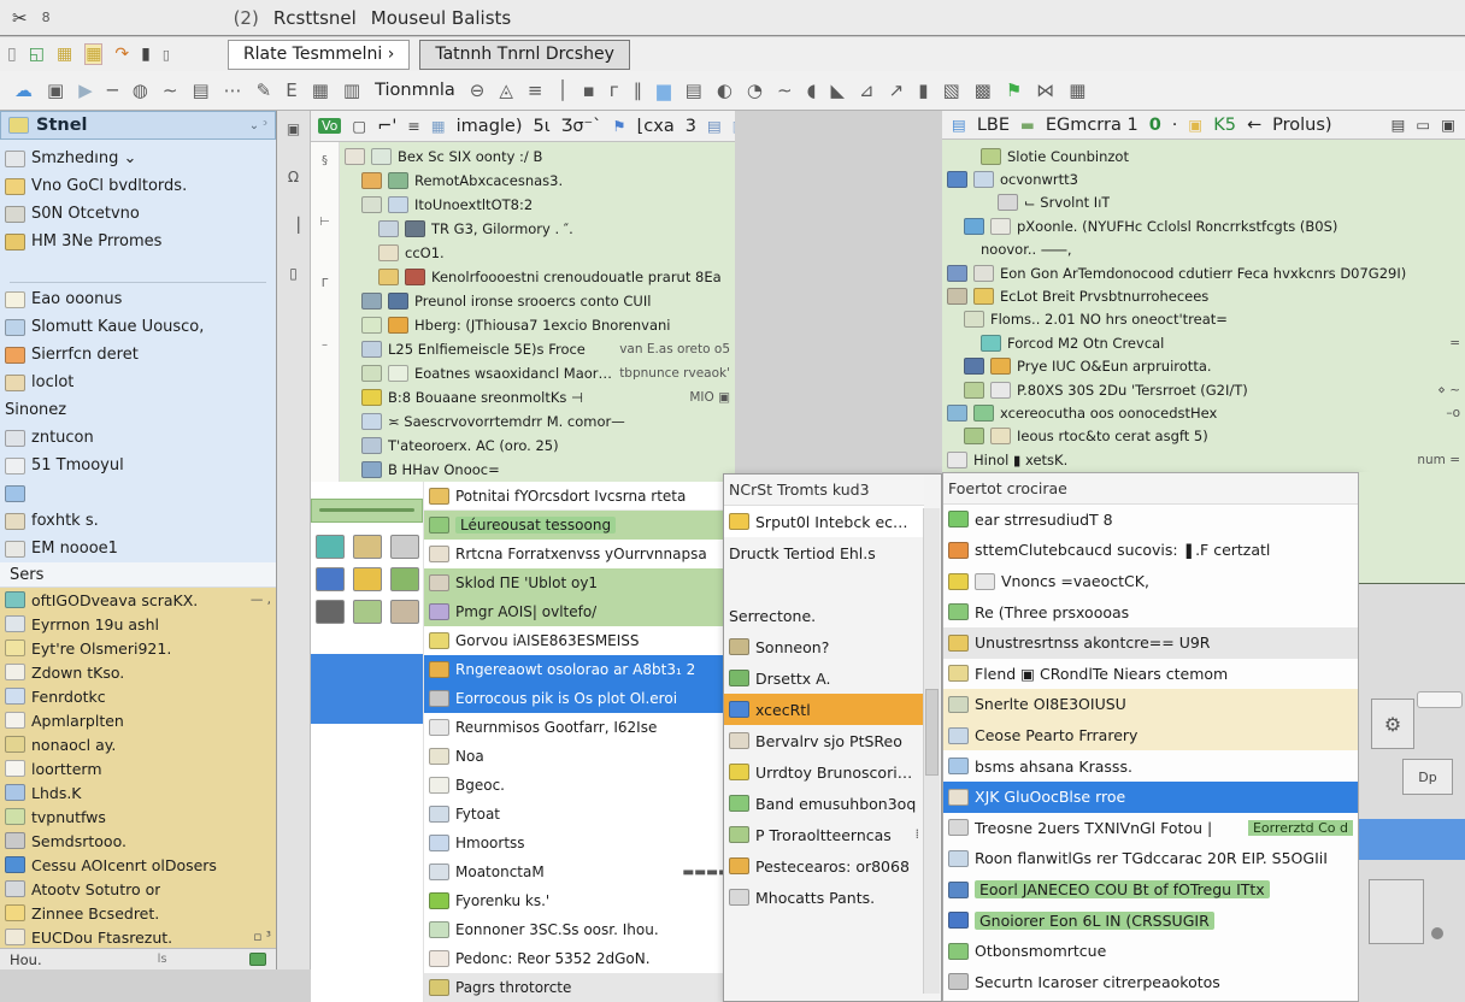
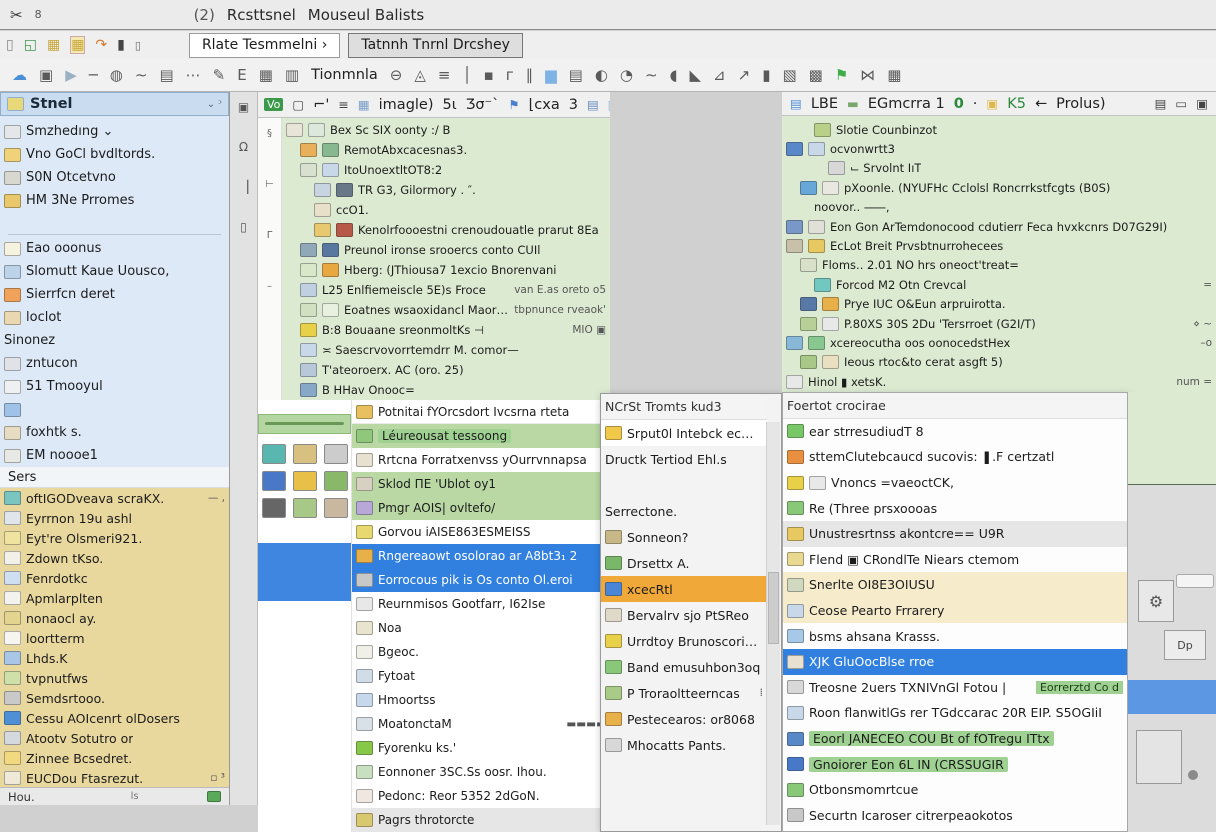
  ✂
  8
  (2)
  Rcsttsnel
  Mouseul Balists
  ▯
  ◱
  ▦
  ▦
  ↷
  ▮
  ▯
  Rlate Tesmmelni ›
  Tatnnh Tnrnl Drcshey
  ☁
  ▣
  ▶
  ─
  ◍
  ∼
  ▤
  ⋯
  ✎
  E
  ▦
  ▥
  Tionmnla
  ⊖
  ◬
  ≡
  │
  ▪
  г
  ∥
  ▆
  ▤
  ◐
  ◔
  ∼
  ◖
  ◣
  ⊿
  ↗
  ▮
  ▧
  ▩
  ⚑
  ⋈
  ▦
  Stnel
  ⌄ ᵓ
  Smzhedıng ⌄
  Vno GoCl bvdltords.
  S0N Otcetvno
  HM 3Ne Prromes
  Eao ooonus
  Slomutt Kaue Uousco,
  Sierrfcn deret
  loclot
  Sinonez
  zntucon
  51 Tmooyul
  foxhtk s.
  EM noooe1
  Sers
  oftIGODveava scraKX.
  — ,
  Eyrrnon 19u ashl
  Eyt're Olsmeri921.
  Zdown tKso.
  Fenrdotkc
  Apmlarplten
  nonaocl ay.
  loortterm
  Lhds.K
  tvpnutfws
  Semdsrtooo.
  Cessu AOIcenrt olDosers
  Atootv Sotutro or
  Zinnee Bcsedret.
  EUCDou Ftasrezut.
  ▫ ³
  Hou.
  ls
  ▣
  Ω
  ▕
  ▯
  Vo
  ▢
  ⌐'
  ≡
  ▦
  imagle)
  5ι
  Ʒσ⁻`
  ⚑
  ⌊cxa
  3
  ▤
  §
  ⊢
  Γ
  –
  Bex Sc SIX oonty :/ B
  RemotAbxcacesnas3.
  ItoUnoextltOT8:2
  TR G3, Gilormory . ″.
  ccO1.
  Kenolrfoooestni crenoudouatle prarut 8Ea
  Preunol ironse srooercs conto CUIl
  Hberg: (JThiousa7 1excio Bnorenvani
  L25 Enlfiemeiscle 5E)s Froce
  van E.as oreto o5
  Eoatnes wsaoxidancl Maori ○
  tbpnunce rveaok'
  B:8 Bouaane sreonmoltKs ⊣
  MIO ▣
  ≍ Saescrvovorrtemdrr M. comor—
  T'ateoroerx. AC (oro. 25)
  B HHav Onooc=
  Potnitai fYOrcsdort Ivcsrna rteta
  Léureousat tessoong
  Rrtcna Forratxenvss yOurrvnnapsa
  Sklod ΠE 'Ublot oy1
  Pmgr AOIS| ovltefo/
  Gorvou iAISE863ESMEISS
  Rngereaowt osolorao ar A8bt3₁ 2
- Eorrocous pik is Os plot Ol.eroi
+ Eorrocous pik is Os conto Ol.eroi
  Reurnmisos Gootfarr, I62Ise
  Noa
  Bgeoc.
  Fytoat
  Hmoortss
  MoatonctaM
  ▬▬▬
  Fyorenku ks.'
  Eonnoner 3SC.Ss oosr. Ihou.
  Pedonc: Reor 5352 2dGoN.
  Pagrs throtorcte
  NCrSt Tromts kud3
  Srput0l Intebck ecmo
  Dructk Tertiod Ehl.s
  Serrectone.
  Sonneon?
  Drsettx A.
  xcecRtl
  Bervalrv sjo PtSReo
  Urrdtoy Brunoscoring
  Band emusuhbon3oq
  P Troraoltteerncas
  ⁞
  Pestecearos: or8068
  Mhocatts Pants.
  ▤
  LBE
  ▬
  EGmcrra 1
  0
  ·
  ▣
  K5
  ←
  Prolus)
  ▤
  ▭
  ▣
  Slotie Counbinzot
  ocvonwrtt3
  ⌙ Srvolnt IıT
  pXoonle. (NYUFHc Cclolsl Roncrrkstfcgts (B0S)
  noovor.. ⸺,
  Eon Gon ArTemdonocood cdutierr Feca hvxkcnrs D07G29I)
  EcLot Breit Prvsbtnurrohecees
  Floms.. 2.01 NO hrs oneoct'treat=
  Forcod M2 Otn Crevcal
  =
  Prye IUC O&Eun arpruirotta.
  P.80XS 30S 2Du 'Tersrroet (G2I/T)
  ⋄ ~
  xcereocutha oos oonocedstHex
  –o
  Ieous rtoc&to cerat asgft 5)
  Hinol ▮ xetsK.
  num =
  Foertot crocirae
  ear strresudiudT 8
  sttemClutebcaucd sucovis: ❚.F certzatl
  Vnoncs =vaeoctCK,
  Re (Three prsxoooas
  Unustresrtnss akontcre== U9R
  Flend ▣ CRondlTe Niears ctemom
  Snerlte OI8E3OIUSU
  Ceose Pearto Frrarery
  bsms ahsana Krasss.
  XJK GluOocBlse rroe
  Treosne 2uers TXNIVnGl Fotou |
  Eorrerztd Co d
  Roon flanwitlGs rer TGdccarac 20R EIP. S5OGIiI
  Eoorl JANECEO COU Bt of fOTregu ITtx
  Gnoiorer Eon 6L IN (CRSSUGIR
  Otbonsmomrtcue
  Securtn Icaroser citrerpeaokotos
  ⚙
  Dp
